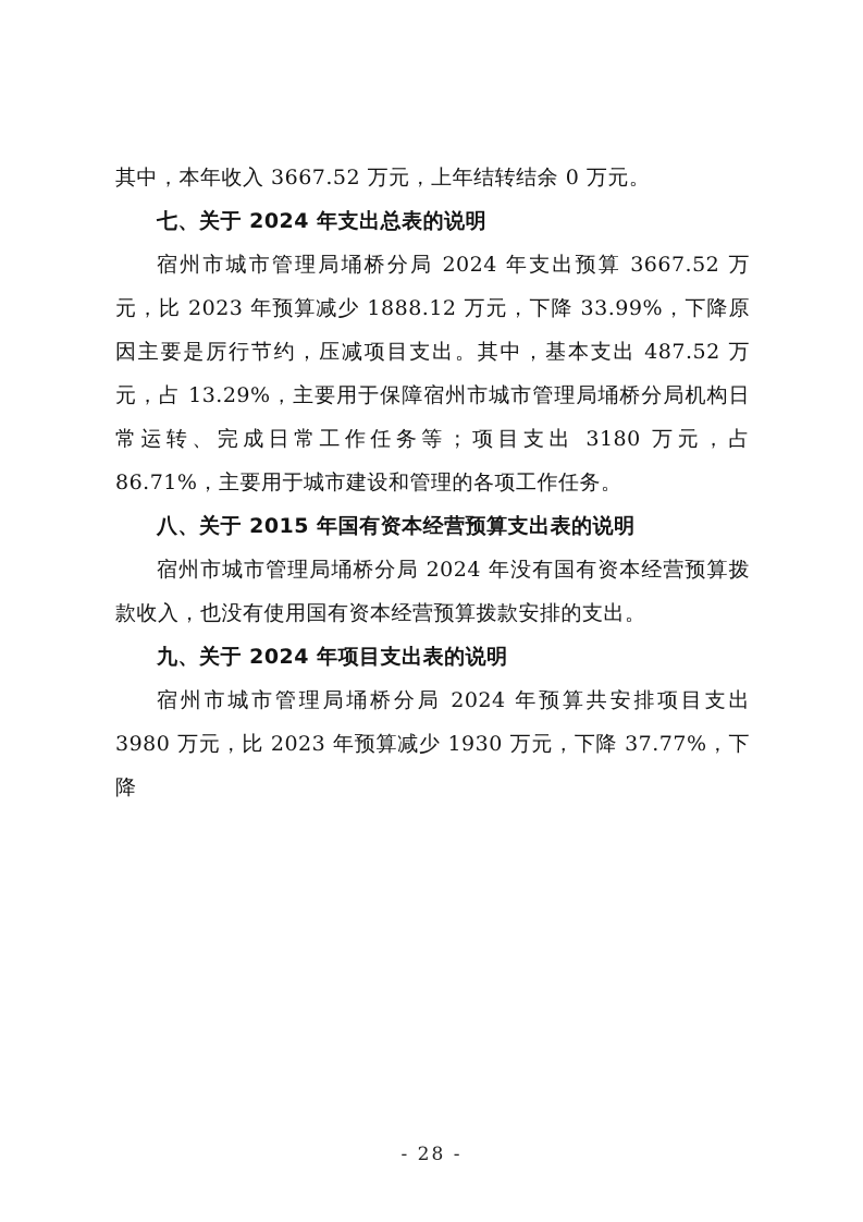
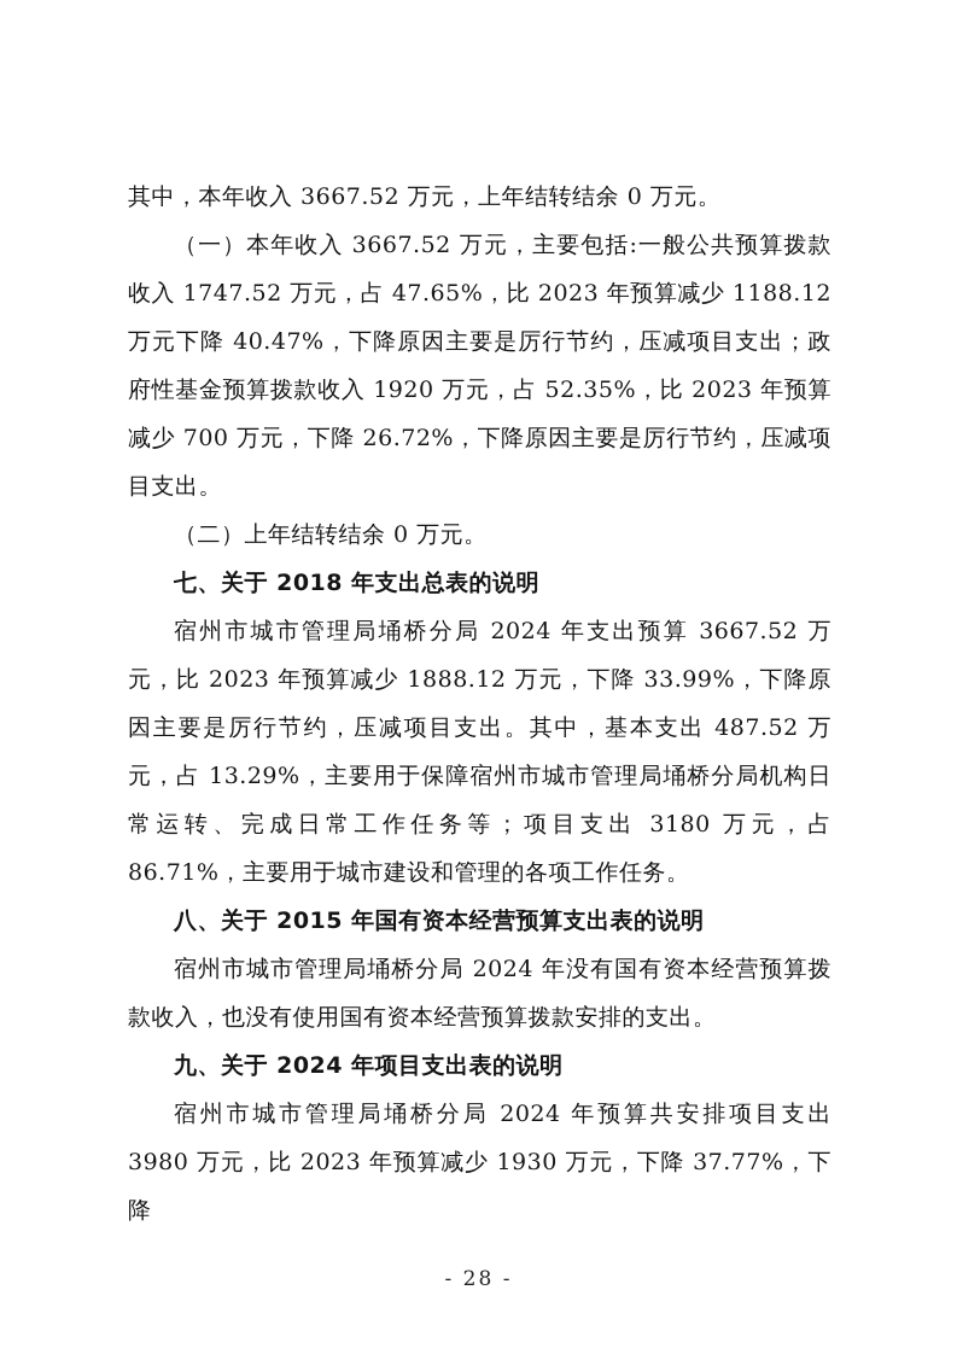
  其中，本年收入 3667.52 万元，上年结转结余 0 万元。
+ （一）本年收入 3667.52 万元，主要包括:一般公共预算拨款收入 1747.52 万元，占 47.65%，比 2023 年预算减少 1188.12 万元下降 40.47%，下降原因主要是厉行节约，压减项目支出；政府性基金预算拨款收入 1920 万元，占 52.35%，比 2023 年预算减少 700 万元，下降 26.72%，下降原因主要是厉行节约，压减项目支出。
+ （二）上年结转结余 0 万元。
- 七、关于 2024 年支出总表的说明
+ 七、关于 2018 年支出总表的说明
  宿州市城市管理局埇桥分局 2024 年支出预算 3667.52 万元，比 2023 年预算减少 1888.12 万元，下降 33.99%，下降原因主要是厉行节约，压减项目支出。其中，基本支出 487.52 万元，占 13.29%，主要用于保障宿州市城市管理局埇桥分局机构日常运转、完成日常工作任务等；项目支出 3180 万元，占 86.71%，主要用于城市建设和管理的各项工作任务。
  八、关于 2015 年国有资本经营预算支出表的说明
  宿州市城市管理局埇桥分局 2024 年没有国有资本经营预算拨款收入，也没有使用国有资本经营预算拨款安排的支出。
  九、关于 2024 年项目支出表的说明
  宿州市城市管理局埇桥分局 2024 年预算共安排项目支出 3980 万元，比 2023 年预算减少 1930 万元，下降 37.77%，下降
  - 28 -
